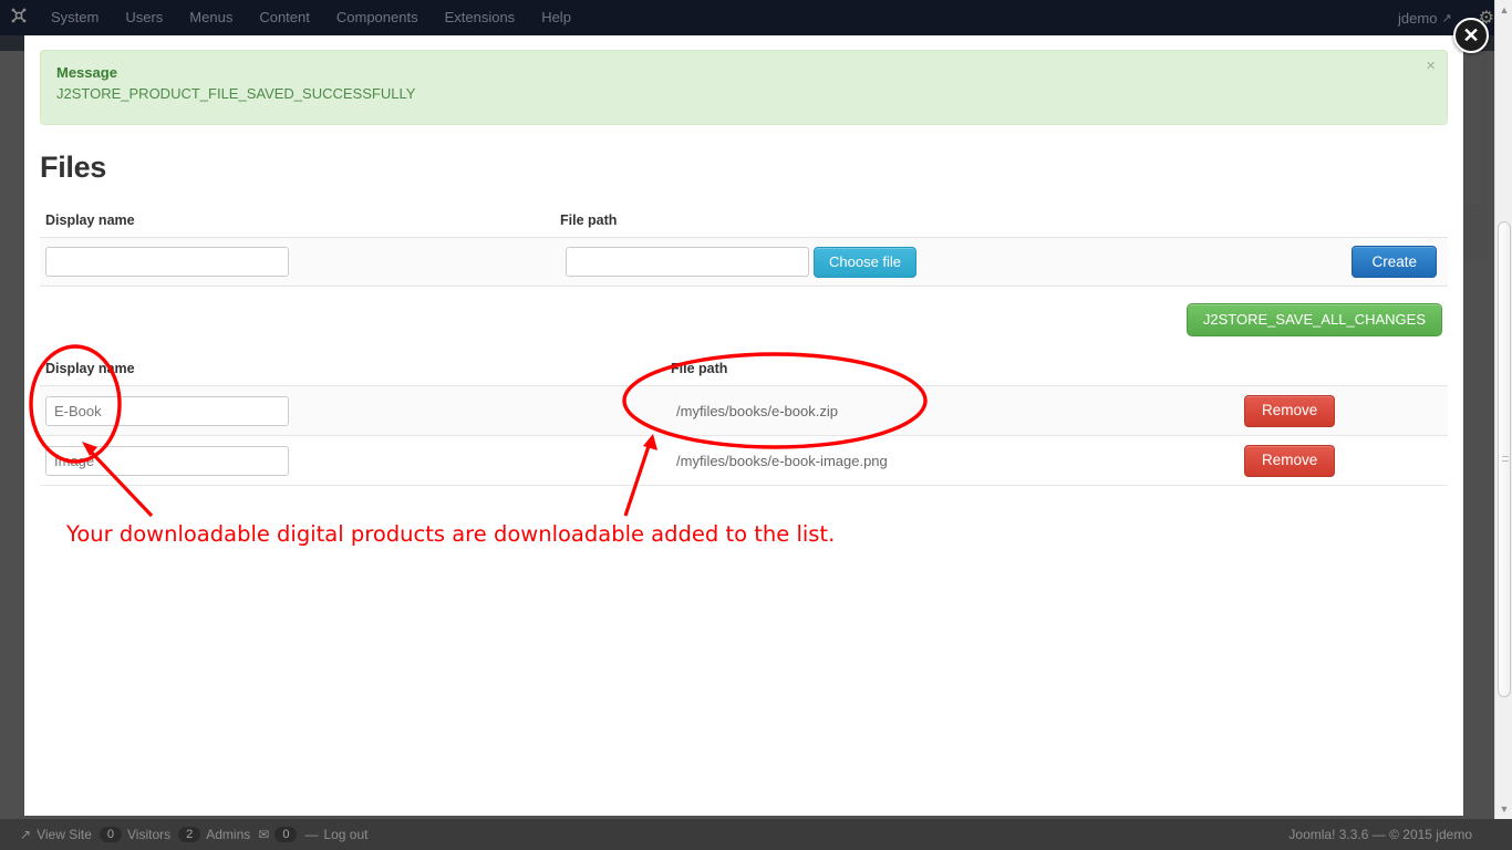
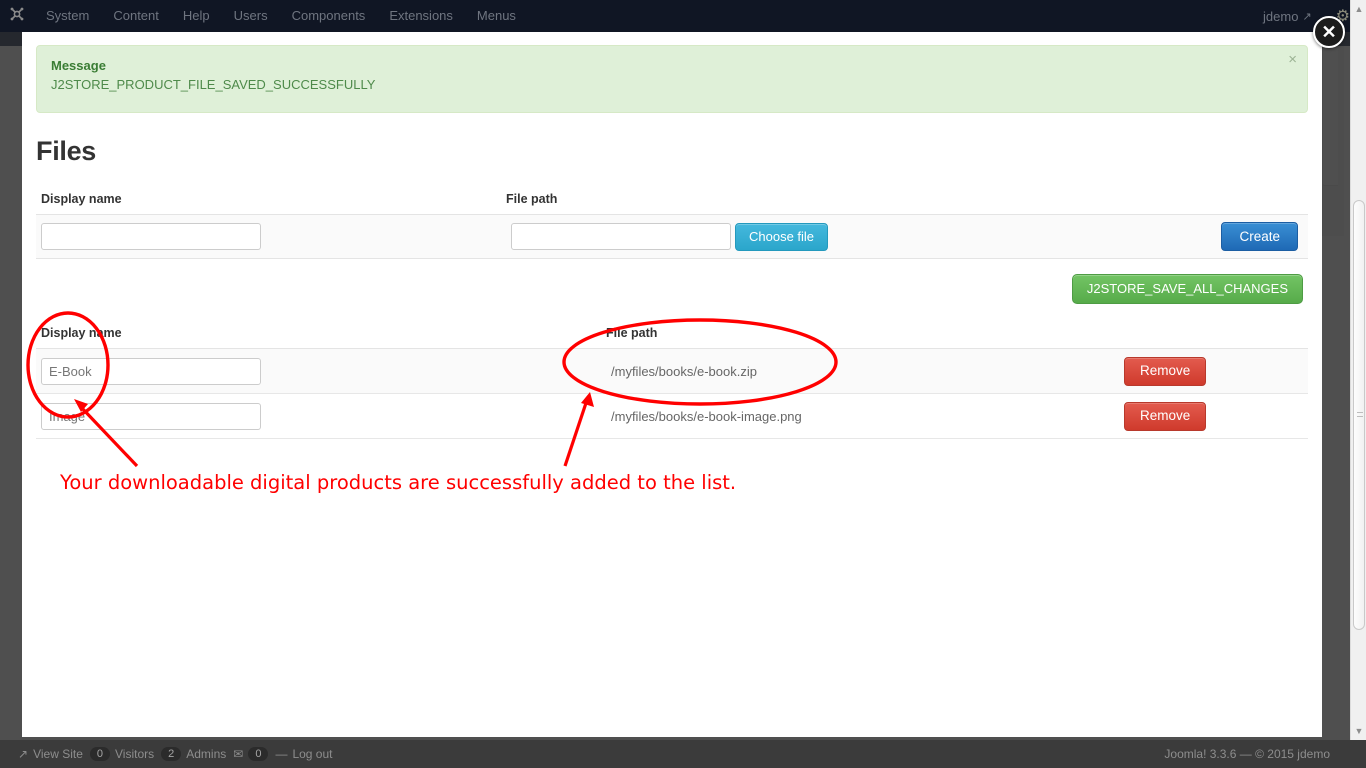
  System
- Users
+ Content
- Menus
+ Help
- Content
+ Users
  Components
  Extensions
- Help
+ Menus
  jdemo
  ↗
  ⚙
  Message
  J2STORE_PRODUCT_FILE_SAVED_SUCCESSFULLY
  ×
  Files
  Display name
  File path
  Choose file
  Create
  J2STORE_SAVE_ALL_CHANGES
  Display nme
  File path
  E-Book
  /myfiles/books/e-book.zip
  Remove
  /myfiles/books/e-book-image.png
  Remove
  ✕
  ▲
  ▼
- Your downloadable digital products are downloadable added to the list.
+ Your downloadable digital products are successfully added to the list.
  ↗
  View Site
  0
  Visitors
  2
  Admins
  ✉
  0
  —
  Log out
  Joomla! 3.3.6 — © 2015 jdemo
